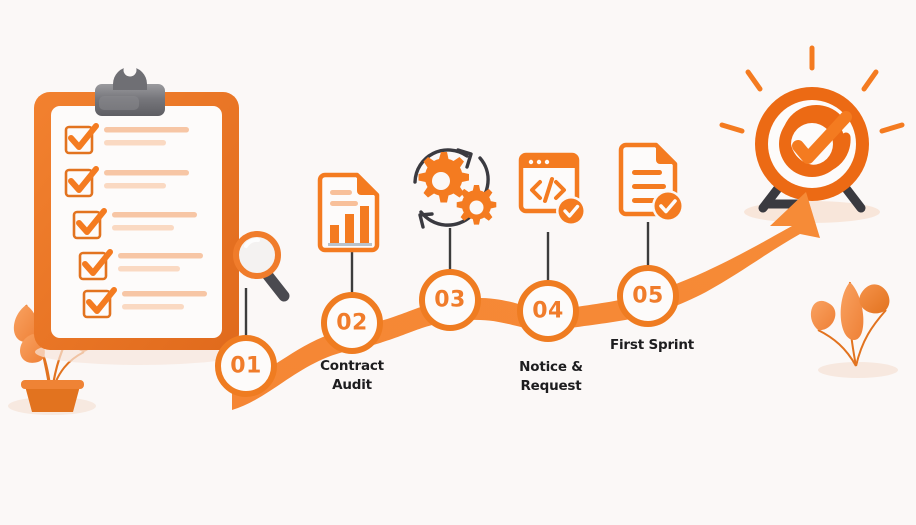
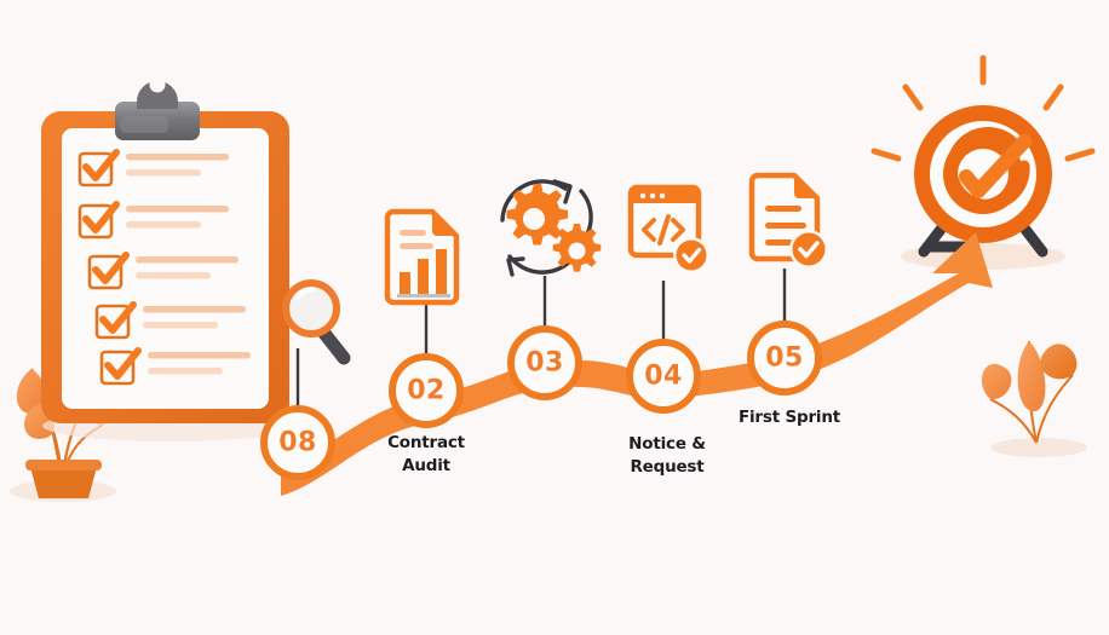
- 01
+ 08
  02
  Contract
  Audit
  03
  04
  Notice &
  Request
  05
  First Sprint
